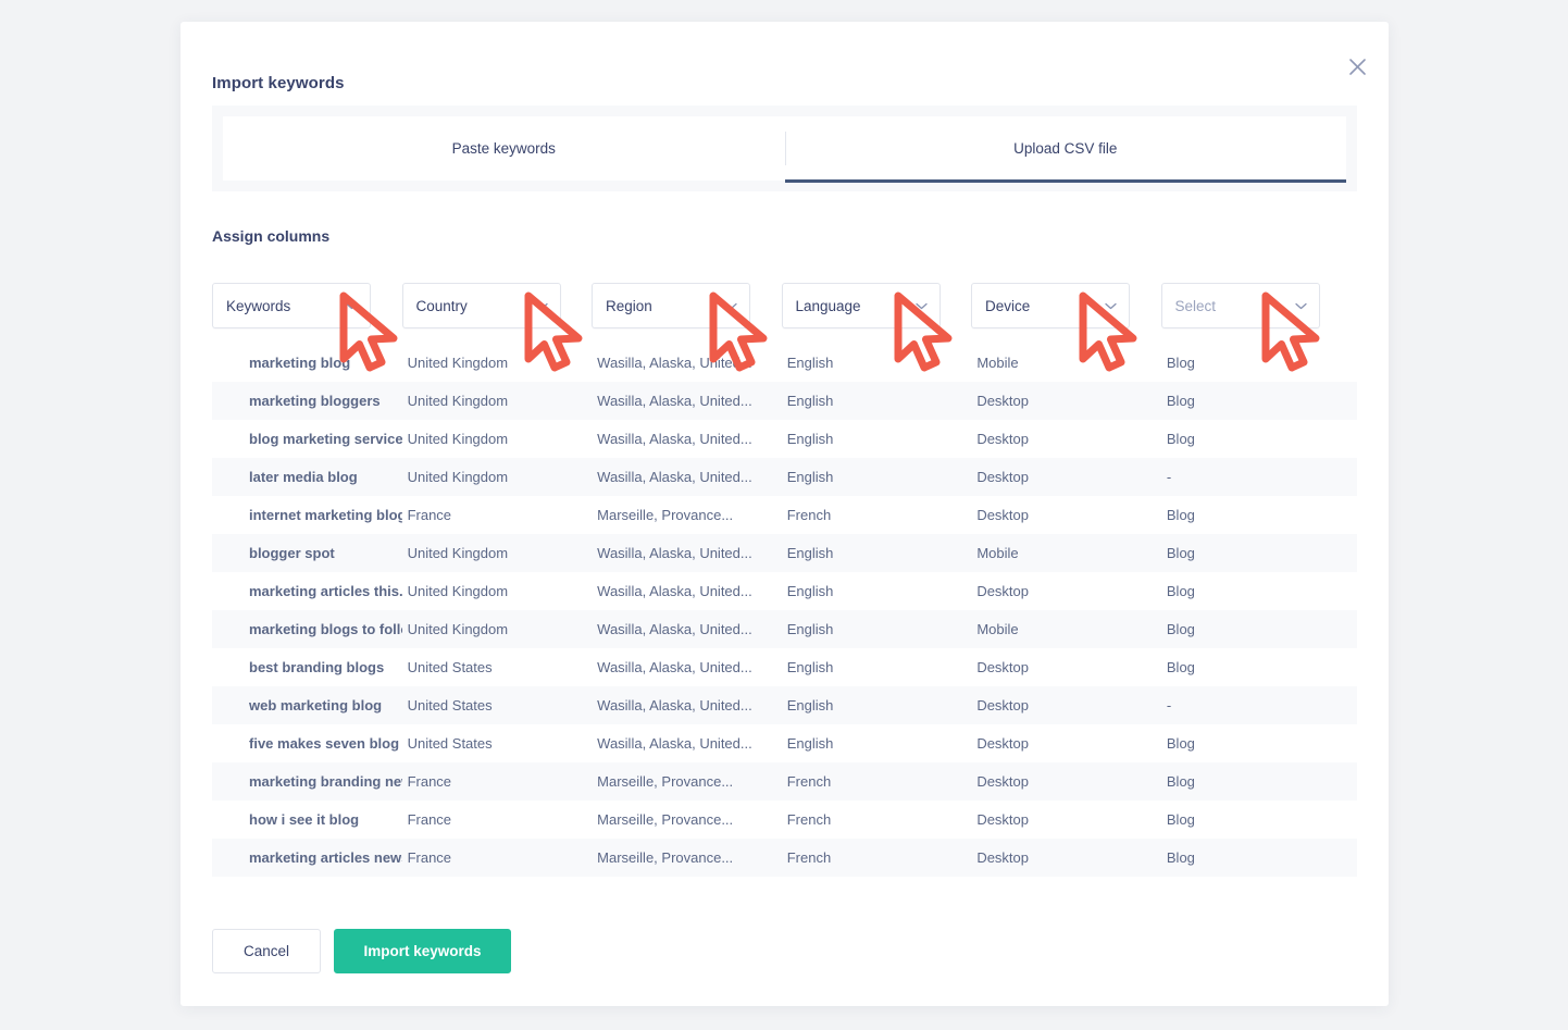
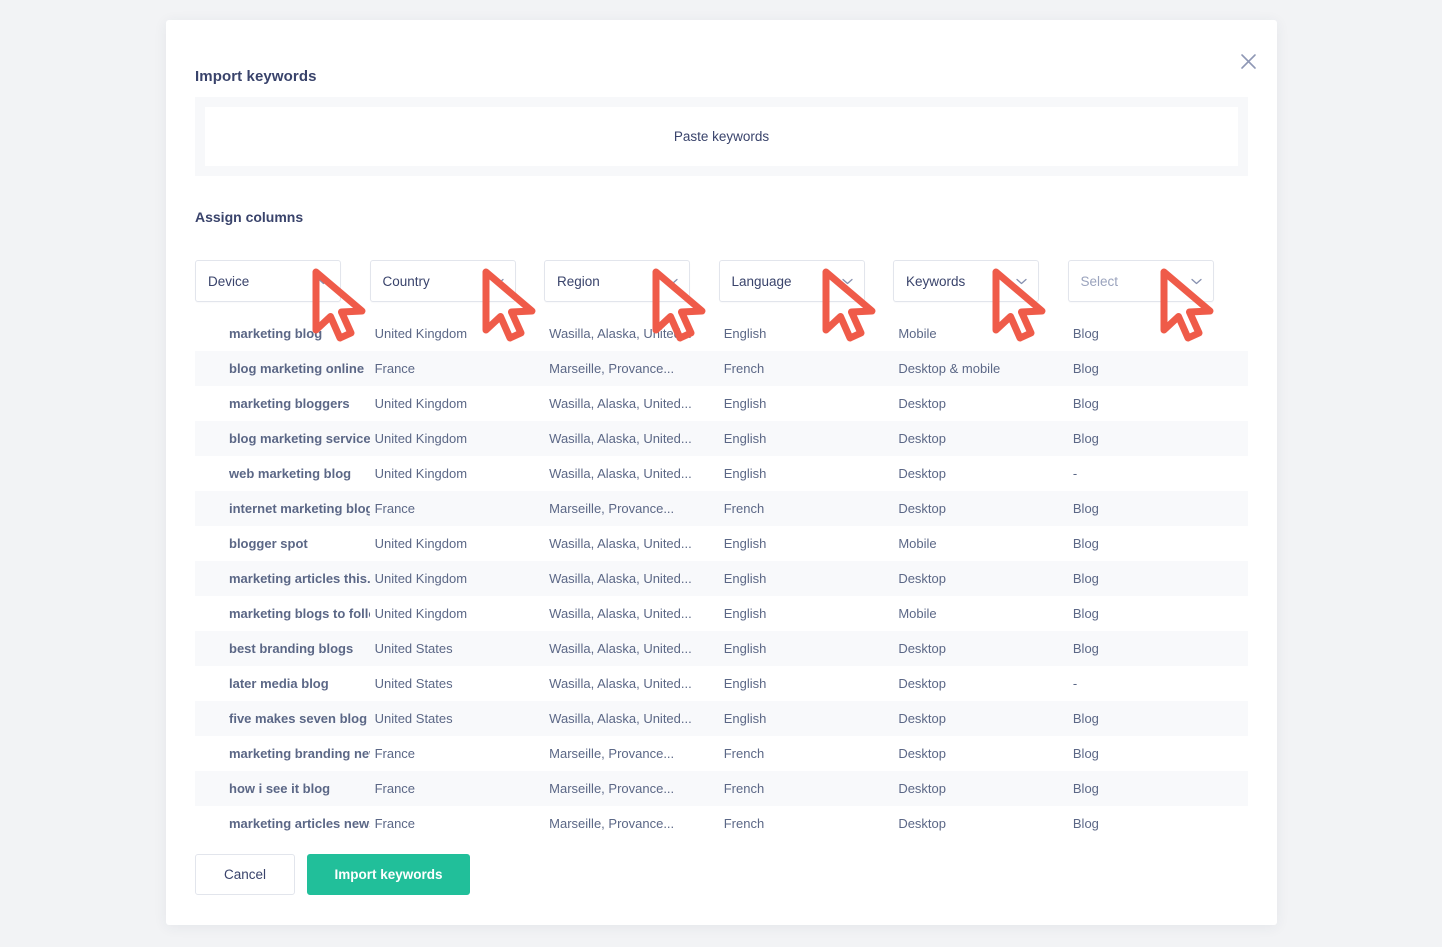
  Import keywords
  Paste keywords
- Upload CSV file
  Assign columns
- Keywords
+ Device
  Country
  Region
  Language
- Device
+ Keywords
  Select
  marketing blog	United Kingdom	Wasilla, Alaska, Unite	English	Mobile	Blog
+ blog marketing online	France	Marseille, Provance...	French	Desktop & mobile	Blog
  marketing bloggers	United Kingdom	Wasilla, Alaska, United...	English	Desktop	Blog
  blog marketing service	United Kingdom	Wasilla, Alaska, United...	English	Desktop	Blog
- later media blog	United Kingdom	Wasilla, Alaska, United...	English	Desktop	-
+ web marketing blog	United Kingdom	Wasilla, Alaska, United...	English	Desktop	-
  internet marketing blog	France	Marseille, Provance...	French	Desktop	Blog
  blogger spot	United Kingdom	Wasilla, Alaska, United...	English	Mobile	Blog
  marketing articles this.	United Kingdom	Wasilla, Alaska, United...	English	Desktop	Blog
  marketing blogs to foll	United Kingdom	Wasilla, Alaska, United...	English	Mobile	Blog
  best branding blogs	United States	Wasilla, Alaska, United...	English	Desktop	Blog
- web marketing blog	United States	Wasilla, Alaska, United...	English	Desktop	-
+ later media blog	United States	Wasilla, Alaska, United...	English	Desktop	-
  five makes seven blog	United States	Wasilla, Alaska, United...	English	Desktop	Blog
  marketing branding ne	France	Marseille, Provance...	French	Desktop	Blog
  how i see it blog	France	Marseille, Provance...	French	Desktop	Blog
  marketing articles new	France	Marseille, Provance...	French	Desktop	Blog
  Cancel
  Import keywords
